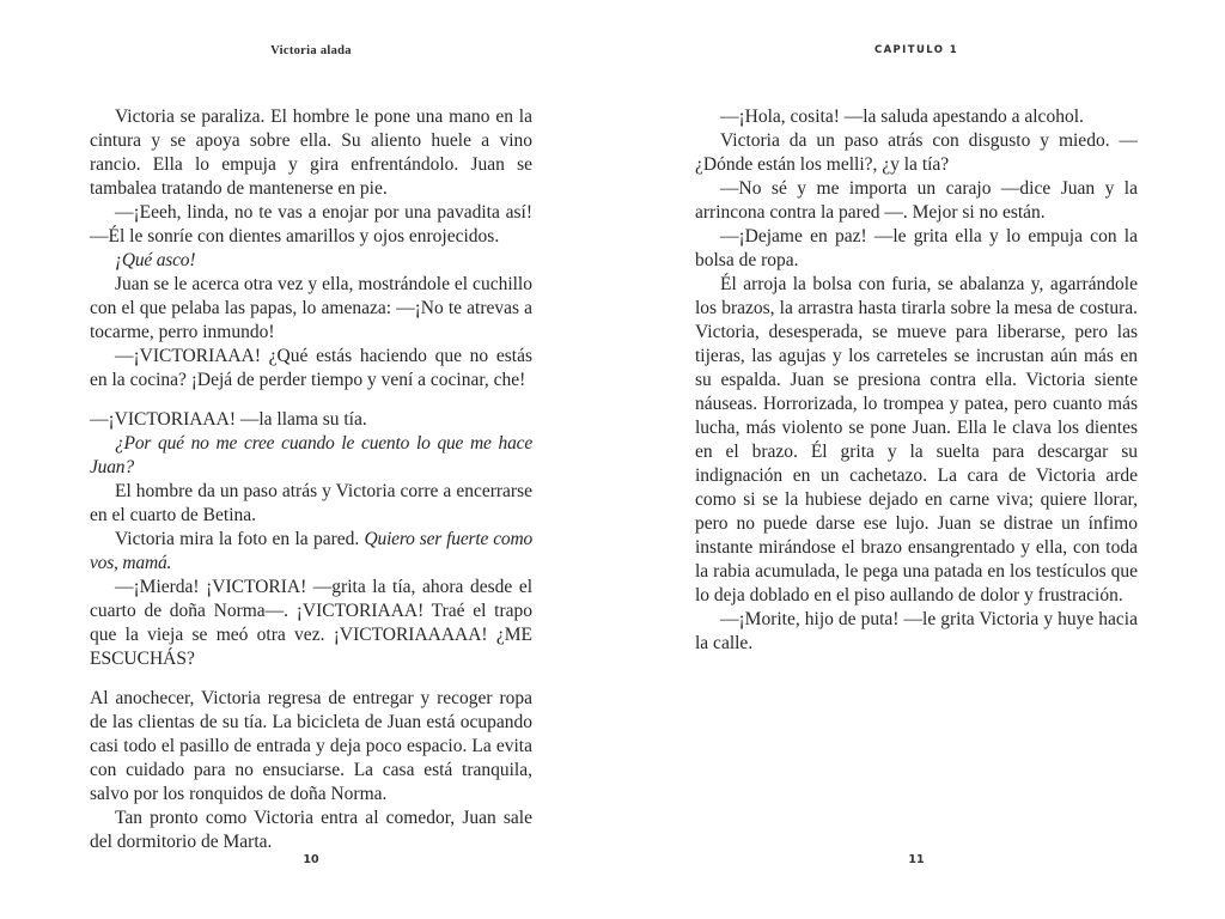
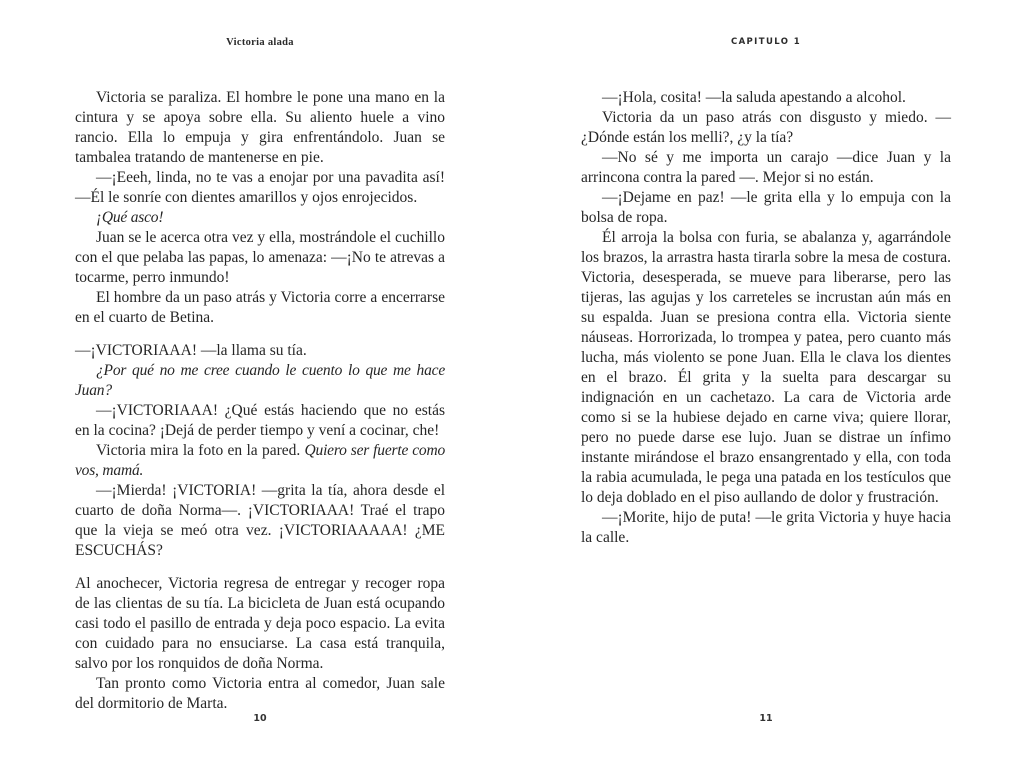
  Victoria alada
  Victoria se paraliza. El hombre le pone una mano en la cintura y se apoya sobre ella. Su aliento huele a vino rancio. Ella lo empuja y gira enfrentándolo. Juan se tambalea tratando de mantenerse en pie.
  —¡Eeeh, linda, no te vas a enojar por una pavadita así! —Él le sonríe con dientes amarillos y ojos enrojecidos.
  ¡Qué asco!
  Juan se le acerca otra vez y ella, mostrándole el cuchillo con el que pelaba las papas, lo amenaza: —¡No te atrevas a tocarme, perro inmundo!
- —¡VICTORIAAA! ¿Qué estás haciendo que no estás en la cocina? ¡Dejá de perder tiempo y vení a cocinar, che!
+ El hombre da un paso atrás y Victoria corre a encerrarse en el cuarto de Betina.
  —¡VICTORIAAA! —la llama su tía.
  ¿Por qué no me cree cuando le cuento lo que me hace Juan?
- El hombre da un paso atrás y Victoria corre a encerrarse en el cuarto de Betina.
+ —¡VICTORIAAA! ¿Qué estás haciendo que no estás en la cocina? ¡Dejá de perder tiempo y vení a cocinar, che!
  Victoria mira la foto en la pared. Quiero ser fuerte como vos, mamá.
  —¡Mierda! ¡VICTORIA! —grita la tía, ahora desde el cuarto de doña Norma—. ¡VICTORIAAA! Traé el trapo que la vieja se meó otra vez. ¡VICTORIAAAAA! ¿ME ESCUCHÁS?
  Al anochecer, Victoria regresa de entregar y recoger ropa de las clientas de su tía. La bicicleta de Juan está ocupando casi todo el pasillo de entrada y deja poco espacio. La evita con cuidado para no ensuciarse. La casa está tranquila, salvo por los ronquidos de doña Norma.
  Tan pronto como Victoria entra al comedor, Juan sale del dormitorio de Marta.
  10
  CAPITULO 1
  —¡Hola, cosita! —la saluda apestando a alcohol.
  Victoria da un paso atrás con disgusto y miedo. —¿Dónde están los melli?, ¿y la tía?
  —No sé y me importa un carajo —dice Juan y la arrincona contra la pared —. Mejor si no están.
  —¡Dejame en paz! —le grita ella y lo empuja con la bolsa de ropa.
  Él arroja la bolsa con furia, se abalanza y, agarrándole los brazos, la arrastra hasta tirarla sobre la mesa de costura. Victoria, desesperada, se mueve para liberarse, pero las tijeras, las agujas y los carreteles se incrustan aún más en su espalda. Juan se presiona contra ella. Victoria siente náuseas. Horrorizada, lo trompea y patea, pero cuanto más lucha, más violento se pone Juan. Ella le clava los dientes en el brazo. Él grita y la suelta para descargar su indignación en un cachetazo. La cara de Victoria arde como si se la hubiese dejado en carne viva; quiere llorar, pero no puede darse ese lujo. Juan se distrae un ínfimo instante mirándose el brazo ensangrentado y ella, con toda la rabia acumulada, le pega una patada en los testículos que lo deja doblado en el piso aullando de dolor y frustración.
  —¡Morite, hijo de puta! —le grita Victoria y huye hacia la calle.
  11
